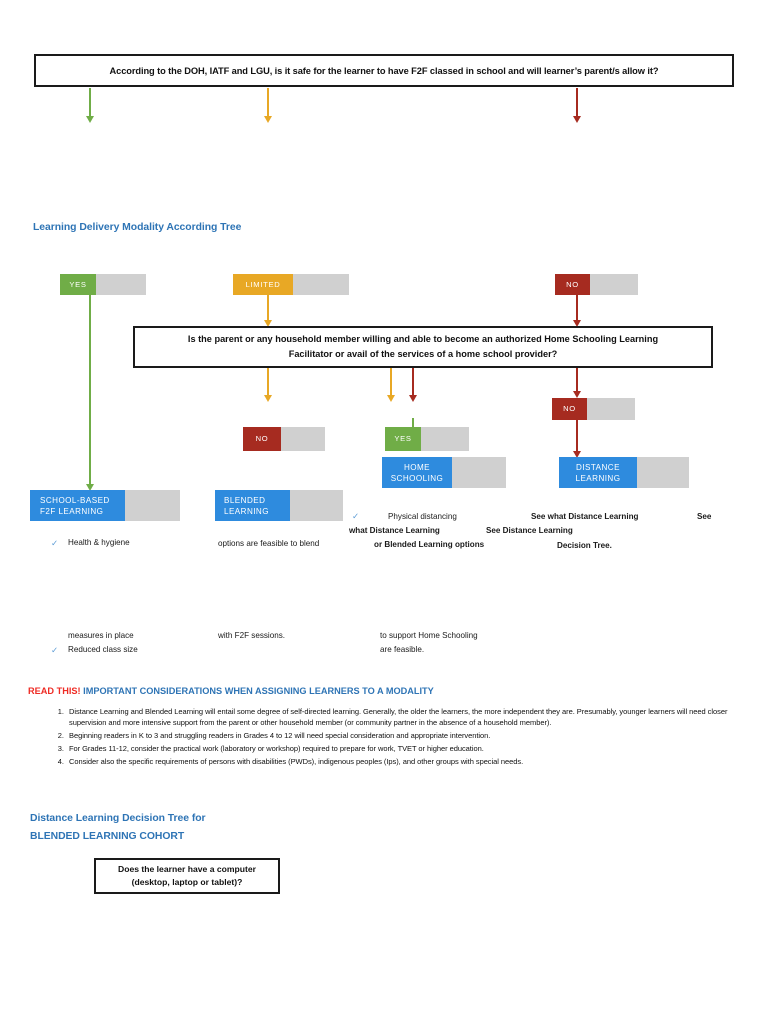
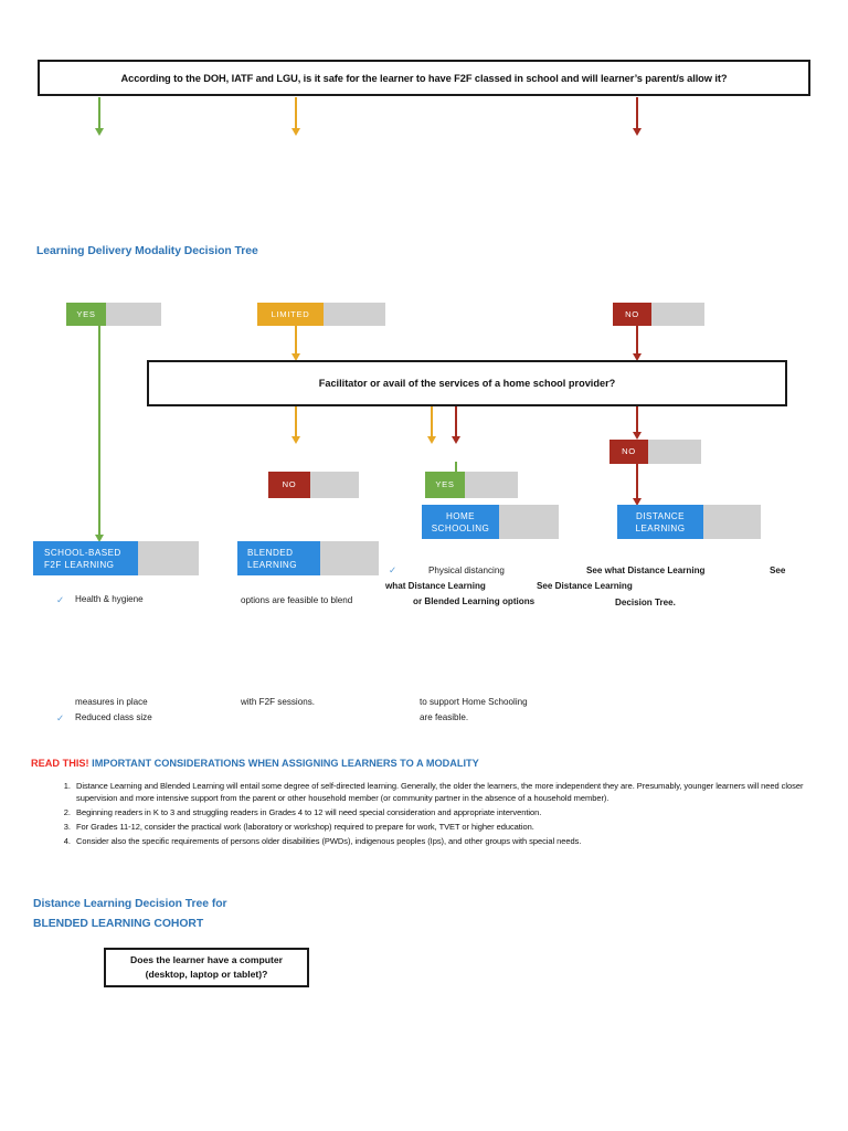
  According to the DOH, IATF and LGU, is it safe for the learner to have F2F classed in school and will learner’s parent/s allow it?
- Learning Delivery Modality According Tree
+ Learning Delivery Modality Decision Tree
  YES
  LIMITED
  NO
- Is the parent or any household member willing and able to become an authorized Home Schooling Learning
  Facilitator or avail of the services of a home school provider?
  NO
  NO
  YES
  HOME
  SCHOOLING
  DISTANCE
  LEARNING
  SCHOOL-BASED
  F2F LEARNING
  BLENDED
  LEARNING
  ✓
  Health & hygiene
  options are feasible to blend
  ✓
  Physical distancing
  what Distance Learning
  or Blended Learning options
  See what Distance Learning
  See Distance Learning
  Decision Tree.
  See
  measures in place
  ✓
  Reduced class size
  with F2F sessions.
  to support Home Schooling
  are feasible.
  READ THIS! IMPORTANT CONSIDERATIONS WHEN ASSIGNING LEARNERS TO A MODALITY
  Distance Learning and Blended Learning will entail some degree of self-directed learning. Generally, the older the learners, the more independent they are. Presumably, younger learners will need closer supervision and more intensive support from the parent or other household member (or community partner in the absence of a household member).
  Beginning readers in K to 3 and struggling readers in Grades 4 to 12 will need special consideration and appropriate intervention.
  For Grades 11-12, consider the practical work (laboratory or workshop) required to prepare for work, TVET or higher education.
- Consider also the specific requirements of persons with disabilities (PWDs), indigenous peoples (Ips), and other groups with special needs.
+ Consider also the specific requirements of persons older disabilities (PWDs), indigenous peoples (Ips), and other groups with special needs.
  Distance Learning Decision Tree for
  BLENDED LEARNING COHORT
  Does the learner have a computer
  (desktop, laptop or tablet)?
